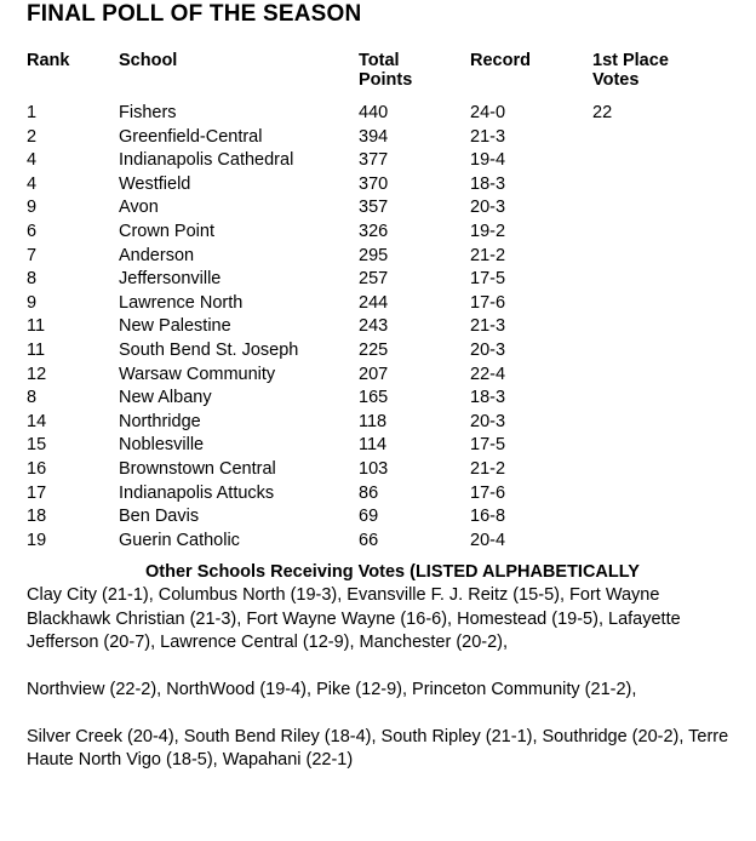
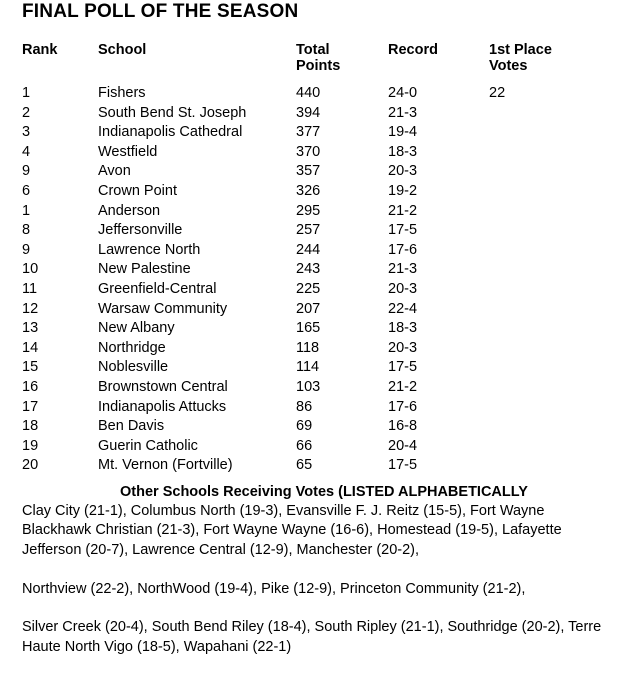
  FINAL POLL OF THE SEASON
  Rank	School	Total Points	Record	1st Place Votes
  1	Fishers	440	24-0	22
- 2	Greenfield-Central	394	21-3
+ 2	South Bend St. Joseph	394	21-3
- 4	Indianapolis Cathedral	377	19-4
+ 3	Indianapolis Cathedral	377	19-4
  4	Westfield	370	18-3
  9	Avon	357	20-3
  6	Crown Point	326	19-2
- 7	Anderson	295	21-2
+ 1	Anderson	295	21-2
  8	Jeffersonville	257	17-5
  9	Lawrence North	244	17-6
- 11	New Palestine	243	21-3
+ 10	New Palestine	243	21-3
- 11	South Bend St. Joseph	225	20-3
+ 11	Greenfield-Central	225	20-3
  12	Warsaw Community	207	22-4
- 8	New Albany	165	18-3
+ 13	New Albany	165	18-3
  14	Northridge	118	20-3
  15	Noblesville	114	17-5
  16	Brownstown Central	103	21-2
  17	Indianapolis Attucks	86	17-6
  18	Ben Davis	69	16-8
  19	Guerin Catholic	66	20-4
+ 20	Mt. Vernon (Fortville)	65	17-5
  Other Schools Receiving Votes (LISTED ALPHABETICALLY
  Clay City (21-1), Columbus North (19-3), Evansville F. J. Reitz (15-5), Fort Wayne Blackhawk Christian (21-3), Fort Wayne Wayne (16-6), Homestead (19-5), Lafayette Jefferson (20-7), Lawrence Central (12-9), Manchester (20-2),
  Northview (22-2), NorthWood (19-4), Pike (12-9), Princeton Community (21-2),
  Silver Creek (20-4), South Bend Riley (18-4), South Ripley (21-1), Southridge (20-2), Terre Haute North Vigo (18-5), Wapahani (22-1)
